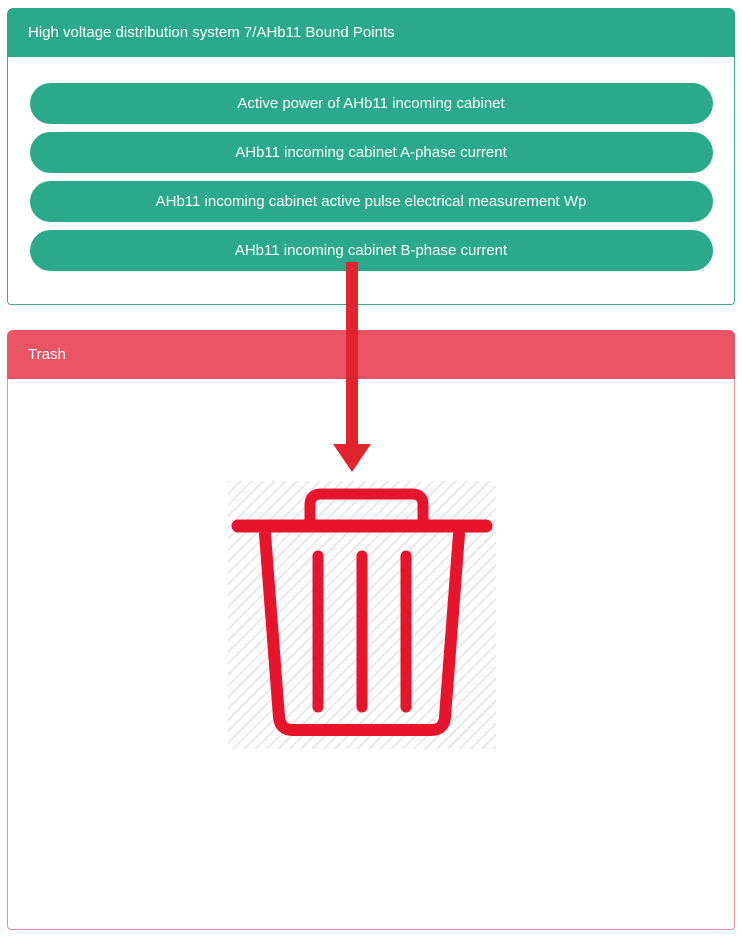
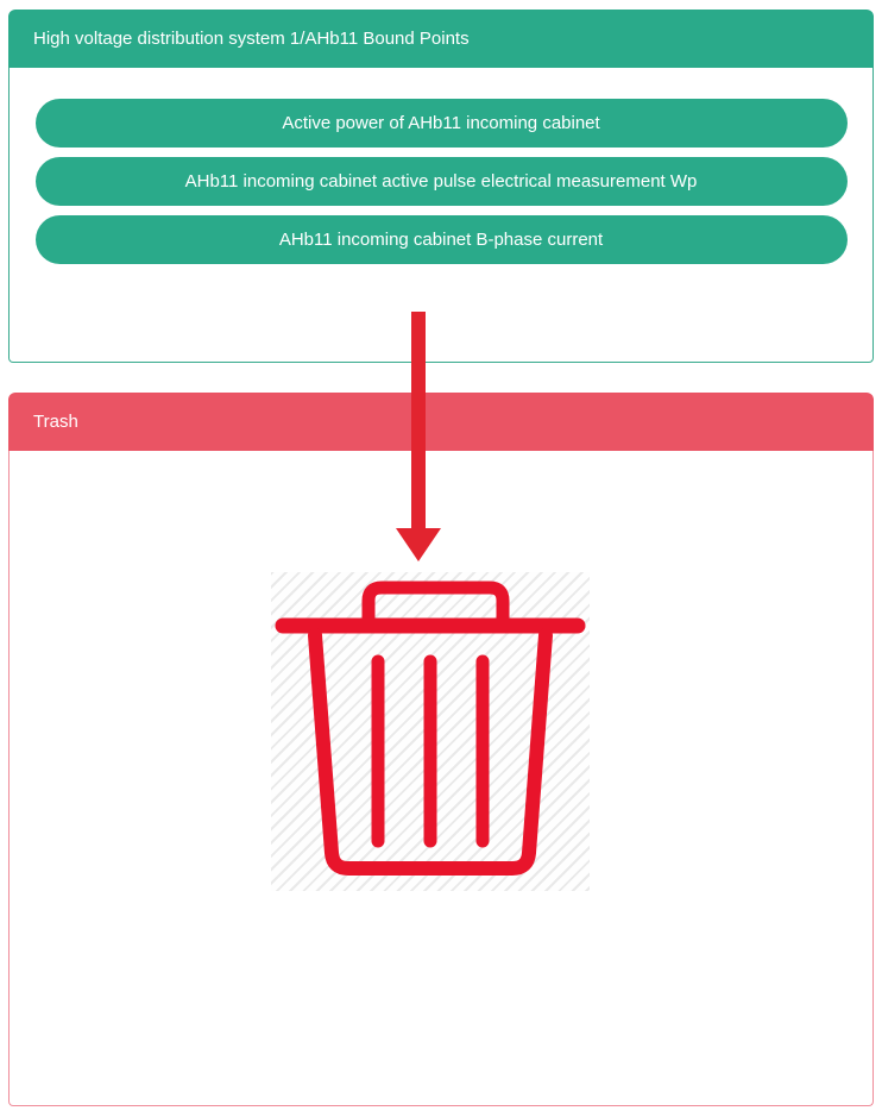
- High voltage distribution system 7/AHb11 Bound Points
+ High voltage distribution system 1/AHb11 Bound Points
  Active power of AHb11 incoming cabinet
- AHb11 incoming cabinet A-phase current
  AHb11 incoming cabinet active pulse electrical measurement Wp
  AHb11 incoming cabinet B-phase current
  Trash
